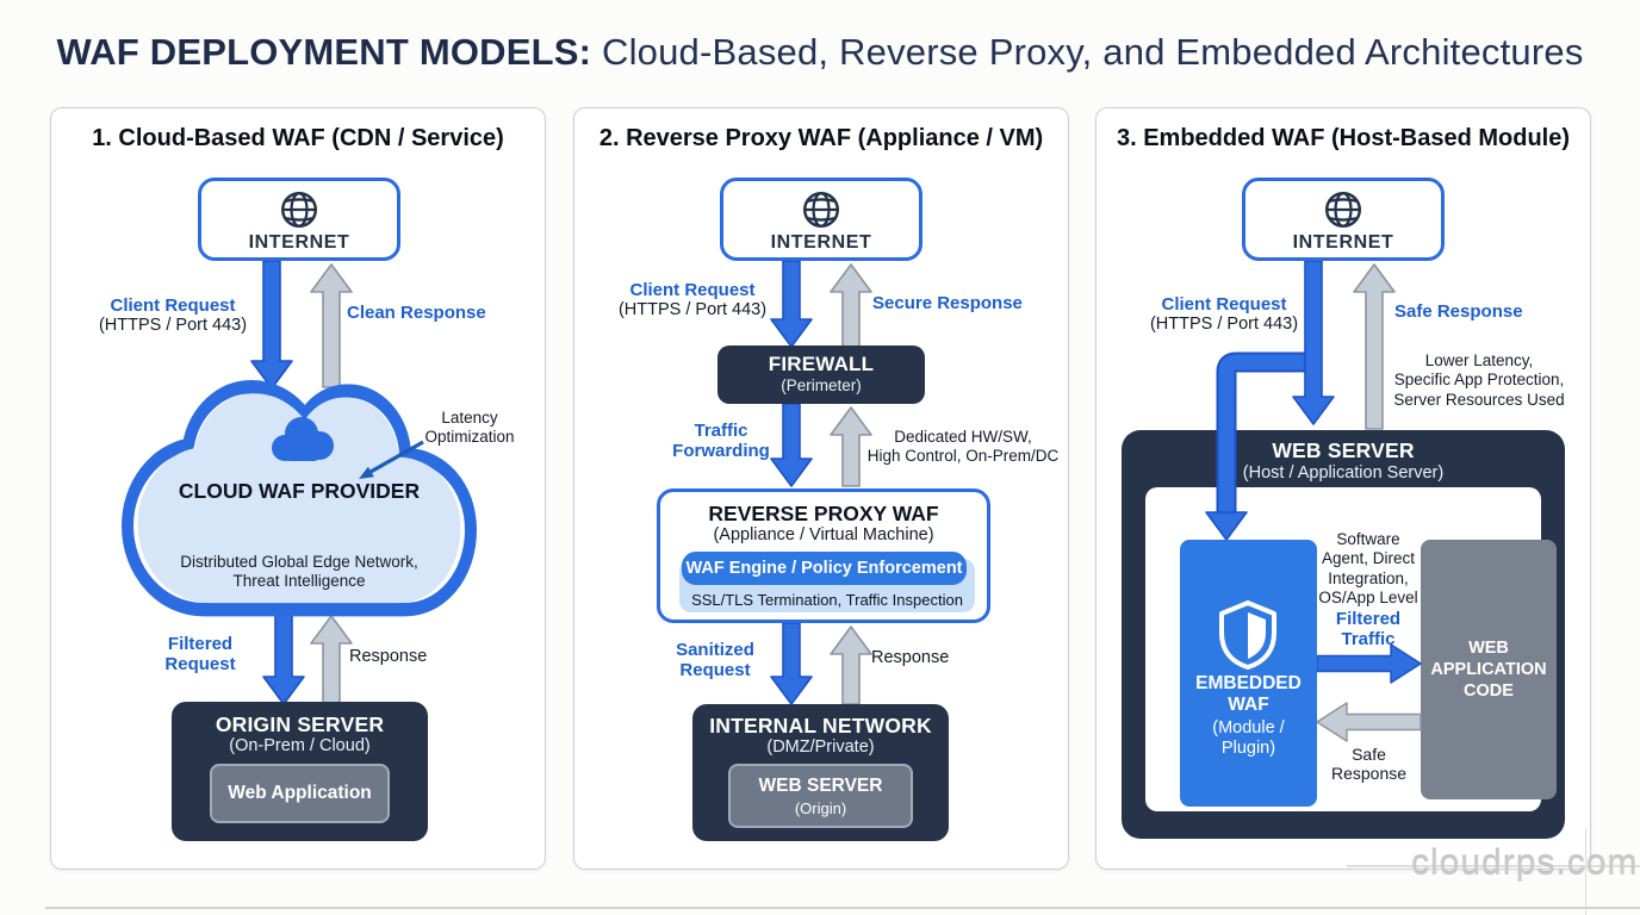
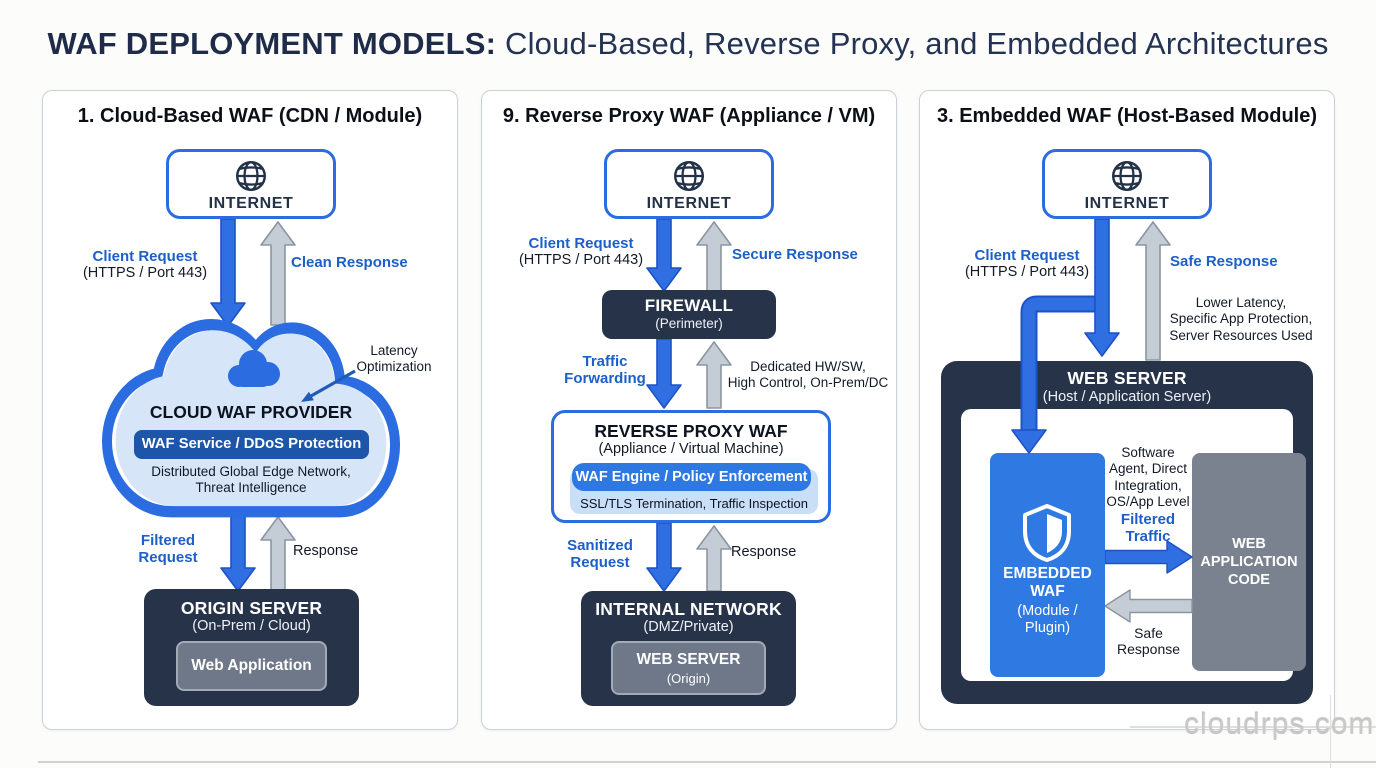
  WAF DEPLOYMENT MODELS: Cloud-Based, Reverse Proxy, and Embedded Architectures
- 1. Cloud-Based WAF (CDN / Service)
+ 1. Cloud-Based WAF (CDN / Module)
  INTERNET
  Client Request
  (HTTPS / Port 443)
  Clean Response
  Latency
  Optimization
  CLOUD WAF PROVIDER
+ WAF Service / DDoS Protection
  Distributed Global Edge Network,
  Threat Intelligence
  Filtered
  Request
  Response
  ORIGIN SERVER
  (On-Prem / Cloud)
  Web Application
- 2. Reverse Proxy WAF (Appliance / VM)
+ 9. Reverse Proxy WAF (Appliance / VM)
  INTERNET
  Client Request
  (HTTPS / Port 443)
  Secure Response
  FIREWALL
  (Perimeter)
  Traffic
  Forwarding
  Dedicated HW/SW,
  High Control, On-Prem/DC
  REVERSE PROXY WAF
  (Appliance / Virtual Machine)
  SSL/TLS Termination, Traffic Inspection
  WAF Engine / Policy Enforcement
  Sanitized
  Request
  Response
  INTERNAL NETWORK
  (DMZ/Private)
  WEB SERVER
  (Origin)
  3. Embedded WAF (Host-Based Module)
  INTERNET
  Client Request
  (HTTPS / Port 443)
  Safe Response
  Lower Latency,
  Specific App Protection,
  Server Resources Used
  WEB SERVER
  (Host / Application Server)
  EMBEDDED
  WAF
  (Module /
  Plugin)
  WEB
  APPLICATION
  CODE
  Software
  Agent, Direct
  Integration,
  OS/App Level
  Filtered
  Traffic
  Safe
  Response
  cloudrps.com
